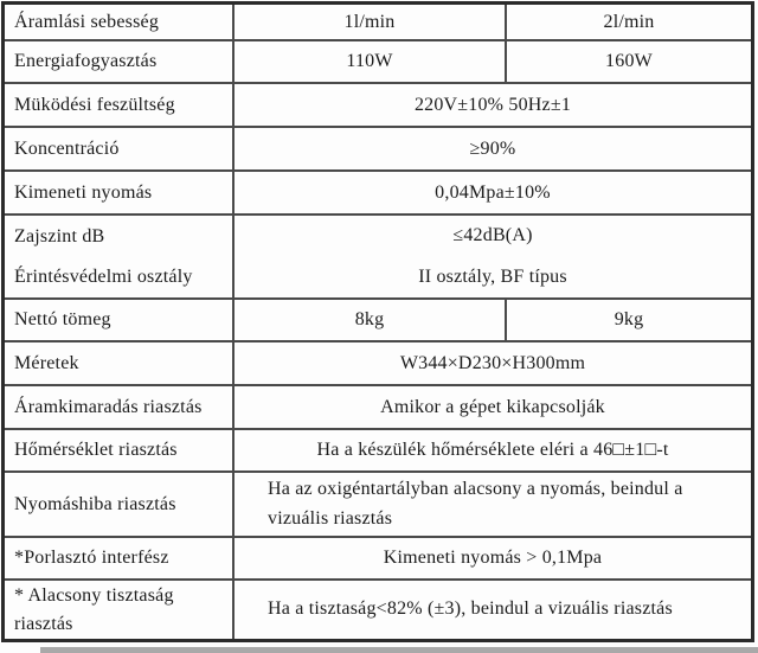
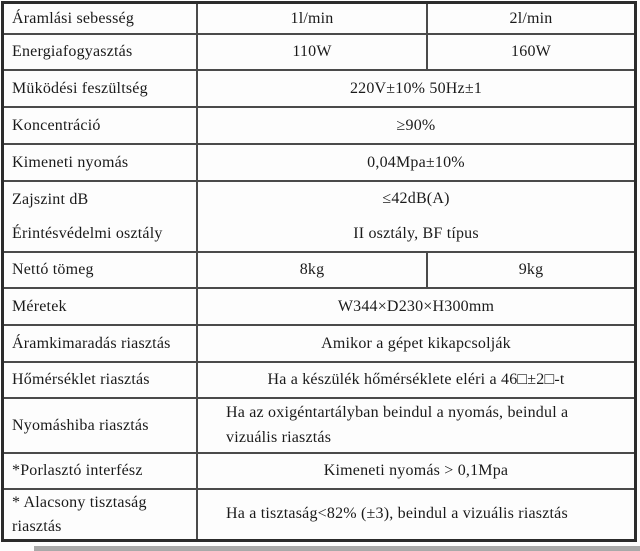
  Áramlási sebesség
  1l/min
  2l/min
  Energiafogyasztás
  110W
  160W
  Müködési feszültség
  220V±10% 50Hz±1
  Koncentráció
  ≥90%
  Kimeneti nyomás
  0,04Mpa±10%
  Zajszint dB
  Érintésvédelmi osztály
  ≤42dB(A)
  II osztály, BF típus
  Nettó tömeg
  8kg
  9kg
  Méretek
  W344×D230×H300mm
  Áramkimaradás riasztás
  Amikor a gépet kikapcsolják
  Hőmérséklet riasztás
- Ha a készülék hőmérséklete eléri a 46□±1□-t
+ Ha a készülék hőmérséklete eléri a 46□±2□-t
  Nyomáshiba riasztás
- Ha az oxigéntartályban alacsony a nyomás, beindul a vizuális riasztás
+ Ha az oxigéntartályban beindul a nyomás, beindul a vizuális riasztás
  *Porlasztó interfész
  Kimeneti nyomás > 0,1Mpa
  * Alacsony tisztaság riasztás
  Ha a tisztaság<82% (±3), beindul a vizuális riasztás
